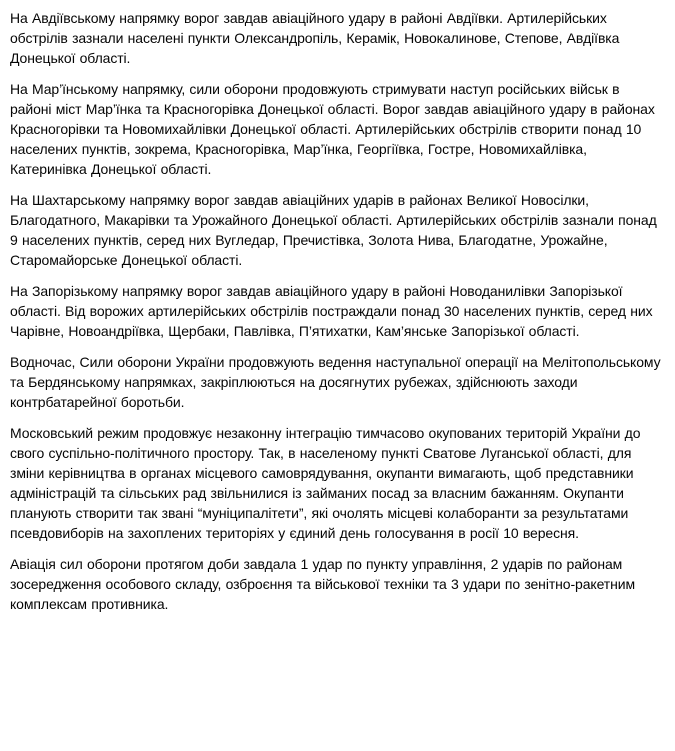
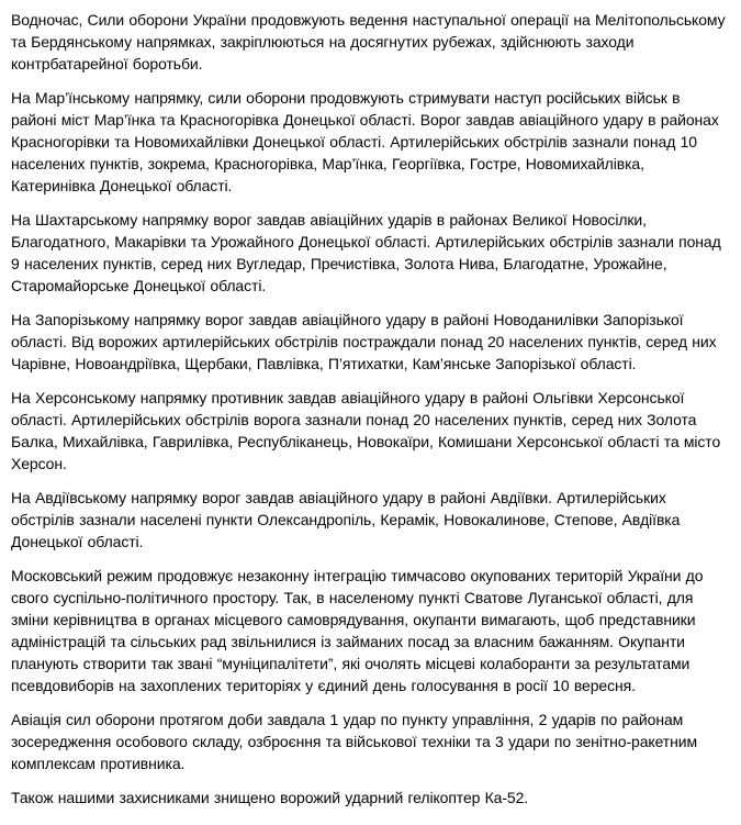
- На Авдіївському напрямку ворог завдав авіаційного удару в районі Авдіївки. Артилерійських обстрілів зазнали населені пункти Олександропіль, Керамік, Новокалинове, Степове, Авдіївка Донецької області.
+ Водночас, Сили оборони України продовжують ведення наступальної операції на Мелітопольському та Бердянському напрямках, закріплюються на досягнутих рубежах, здійснюють заходи контрбатарейної боротьби.
- На Мар’їнському напрямку, сили оборони продовжують стримувати наступ російських військ в районі міст Мар’їнка та Красногорівка Донецької області. Ворог завдав авіаційного удару в районах Красногорівки та Новомихайлівки Донецької області. Артилерійських обстрілів створити понад 10 населених пунктів, зокрема, Красногорівка, Мар’їнка, Георгіївка, Гостре, Новомихайлівка, Катеринівка Донецької області.
+ На Мар’їнському напрямку, сили оборони продовжують стримувати наступ російських військ в районі міст Мар’їнка та Красногорівка Донецької області. Ворог завдав авіаційного удару в районах Красногорівки та Новомихайлівки Донецької області. Артилерійських обстрілів зазнали понад 10 населених пунктів, зокрема, Красногорівка, Мар’їнка, Георгіївка, Гостре, Новомихайлівка, Катеринівка Донецької області.
  На Шахтарському напрямку ворог завдав авіаційних ударів в районах Великої Новосілки, Благодатного, Макарівки та Урожайного Донецької області. Артилерійських обстрілів зазнали понад 9 населених пунктів, серед них Вугледар, Пречистівка, Золота Нива, Благодатне, Урожайне, Старомайорське Донецької області.
- На Запорізькому напрямку ворог завдав авіаційного удару в районі Новоданилівки Запорізької області. Від ворожих артилерійських обстрілів постраждали понад 30 населених пунктів, серед них Чарівне, Новоандріївка, Щербаки, Павлівка, П’ятихатки, Кам’янське Запорізької області.
+ На Запорізькому напрямку ворог завдав авіаційного удару в районі Новоданилівки Запорізької області. Від ворожих артилерійських обстрілів постраждали понад 20 населених пунктів, серед них Чарівне, Новоандріївка, Щербаки, Павлівка, П’ятихатки, Кам’янське Запорізької області.
+ На Херсонському напрямку противник завдав авіаційного удару в районі Ольгівки Херсонської області. Артилерійських обстрілів ворога зазнали понад 20 населених пунктів, серед них Золота Балка, Михайлівка, Гаврилівка, Республіканець, Новокаїри, Комишани Херсонської області та місто Херсон.
- Водночас, Сили оборони України продовжують ведення наступальної операції на Мелітопольському та Бердянському напрямках, закріплюються на досягнутих рубежах, здійснюють заходи контрбатарейної боротьби.
+ На Авдіївському напрямку ворог завдав авіаційного удару в районі Авдіївки. Артилерійських обстрілів зазнали населені пункти Олександропіль, Керамік, Новокалинове, Степове, Авдіївка Донецької області.
  Московський режим продовжує незаконну інтеграцію тимчасово окупованих територій України до свого суспільно-політичного простору. Так, в населеному пункті Сватове Луганської області, для зміни керівництва в органах місцевого самоврядування, окупанти вимагають, щоб представники адміністрацій та сільських рад звільнилися із займаних посад за власним бажанням. Окупанти планують створити так звані “муніципалітети”, які очолять місцеві колаборанти за результатами псевдовиборів на захоплених територіях у єдиний день голосування в росії 10 вересня.
  Авіація сил оборони протягом доби завдала 1 удар по пункту управління, 2 ударів по районам зосередження особового складу, озброєння та військової техніки та 3 удари по зенітно-ракетним комплексам противника.
+ Також нашими захисниками знищено ворожий ударний гелікоптер Ка-52.
